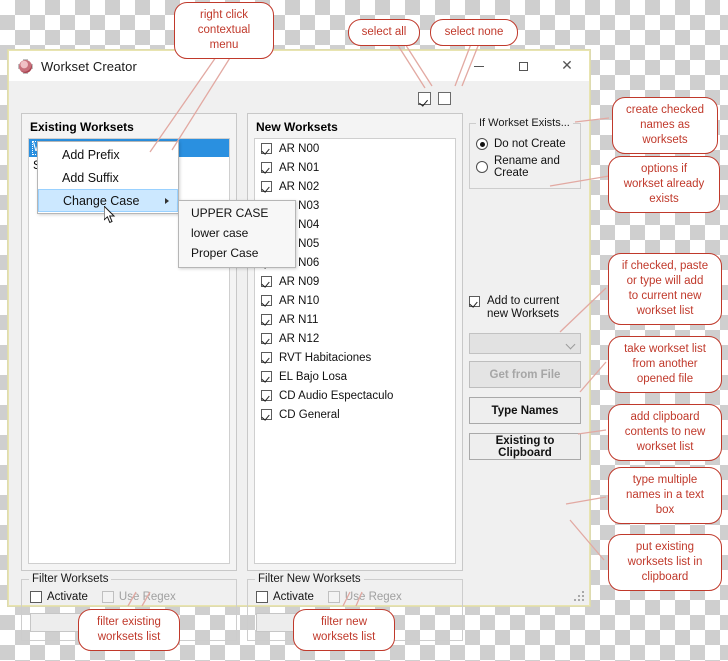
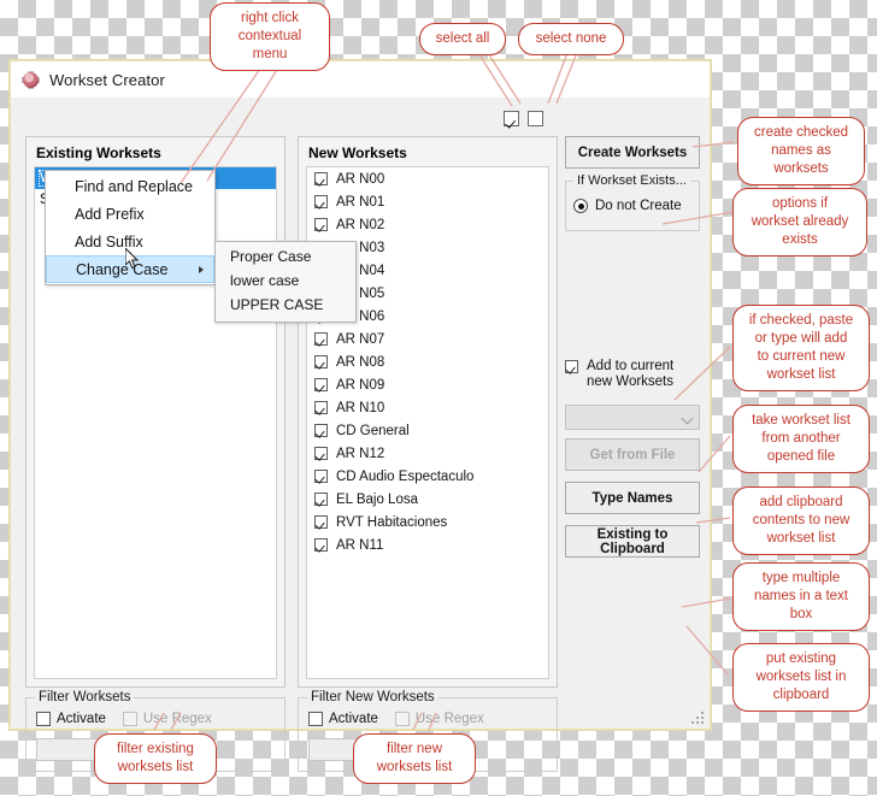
  Workset Creator
- ✕
  Existing Worksets
  New Worksets
  AR N00
  AR N01
  AR N02
+ AR N07
+ AR N08
  AR N09
  AR N10
- AR N11
+ CD General
  AR N12
- RVT Habitaciones
+ CD Audio Espectaculo
  EL Bajo Losa
- CD Audio Espectaculo
+ RVT Habitaciones
- CD General
+ AR N11
+ Create Worksets
  If Workset Exists...
  Do not Create
- Rename and Create
  Add to current
  new Worksets
  Get from File
  Type Names
  Existing to Clipboard
  Filter Worksets
  Activate
  Useegex
  Filter New Worksets
  Activate
  Use Regex
+ Find and Replace
  Add Prefix
  Add Suffix
  Change Case
- UPPER CASE
+ Proper Case
  lower case
- Proper Case
+ UPPER CASE
  right click
  contextual menu
  select all
  select none
  create checked
  names as
  worksets
  options if
  workset already
  exists
  if checked, paste
  or type will add
  to current new
  workset list
  take workset list
  from another
  opened file
  add clipboard
  contents to new
  workset list
  type multiple
  names in a text
  box
  put existing
  worksets list in
  clipboard
  filter existing
  worksets list
  filter new
  worksets list
